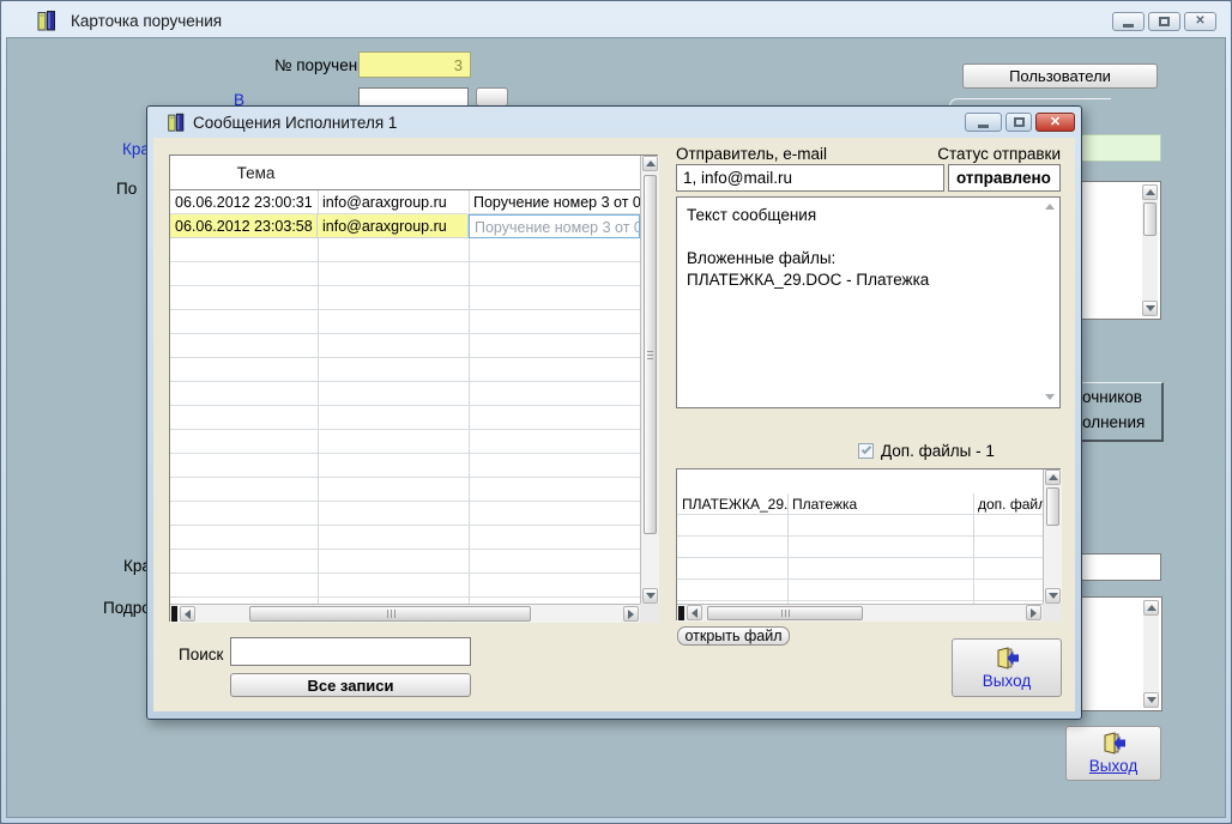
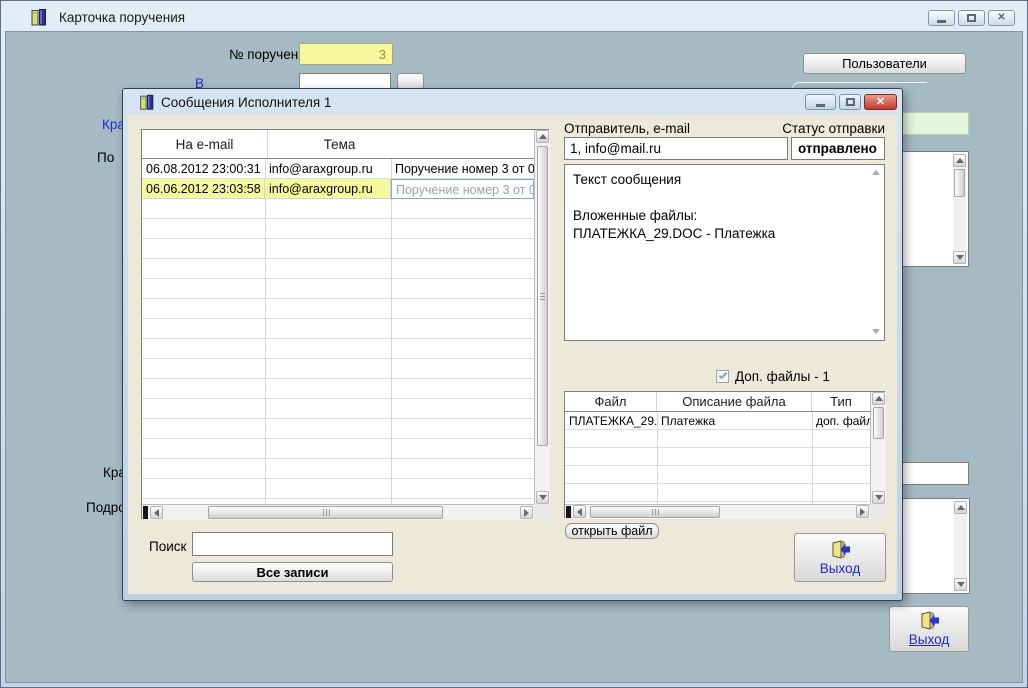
  Карточка поручения
  ✕
  № поручен
  3
  В
  Пользователи
  По
  Подр
- очников
- олнения
  Выход
  Сообщения Исполнителя 1
  ✕
+ На e-mail
  Тема
- 06.06.2012 23:00:31
+ 06.08.2012 23:00:31
  info@araxgroup.ru
  Поручение номер 3 от 0
  06.06.2012 23:03:58
  info@araxgroup.ru
  Поручение номер 3 от 0
  Поиск
  Все записи
  Отправитель, e-mail
  Статус отправки
  1, info@mail.ru
  отправлено
  Текст сообщения
  Вложенные файлы:
  ПЛАТЕЖКА_29.DOC - Платежка
  Доп. файлы - 1
+ Файл
+ Описание файла
+ Тип
  ПЛАТЕЖКА_29.
  Платежка
  доп. фай
  открыть файл
  Выход
